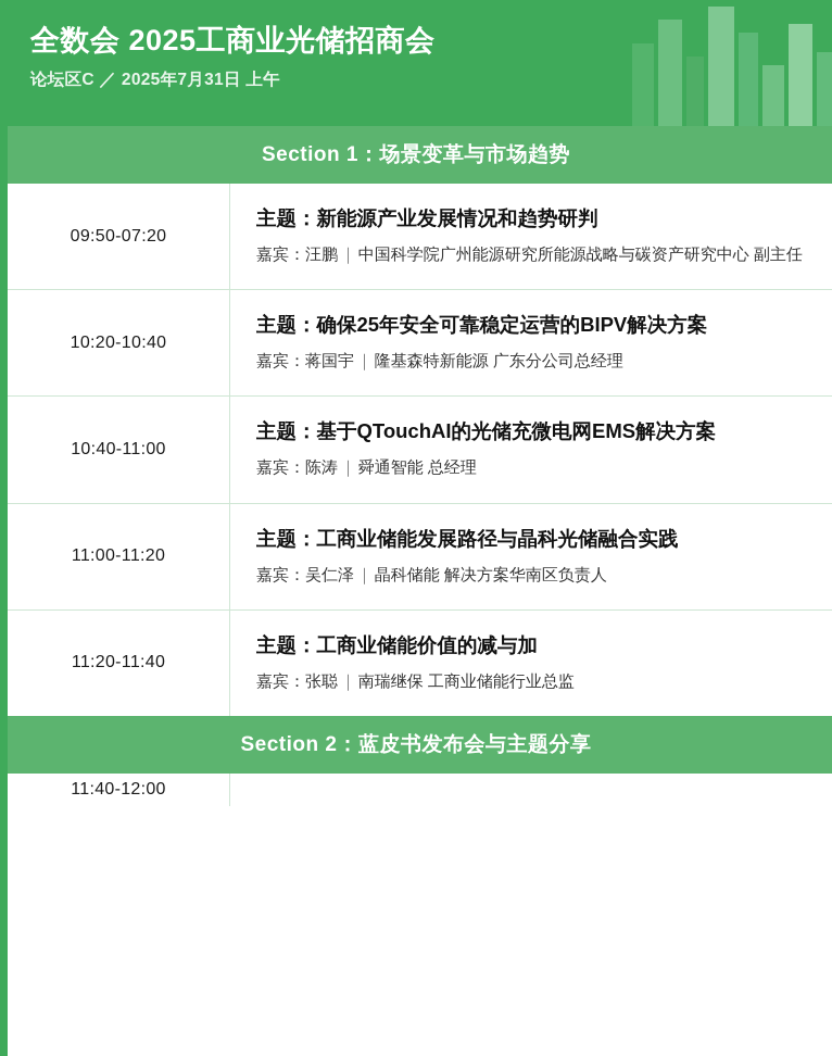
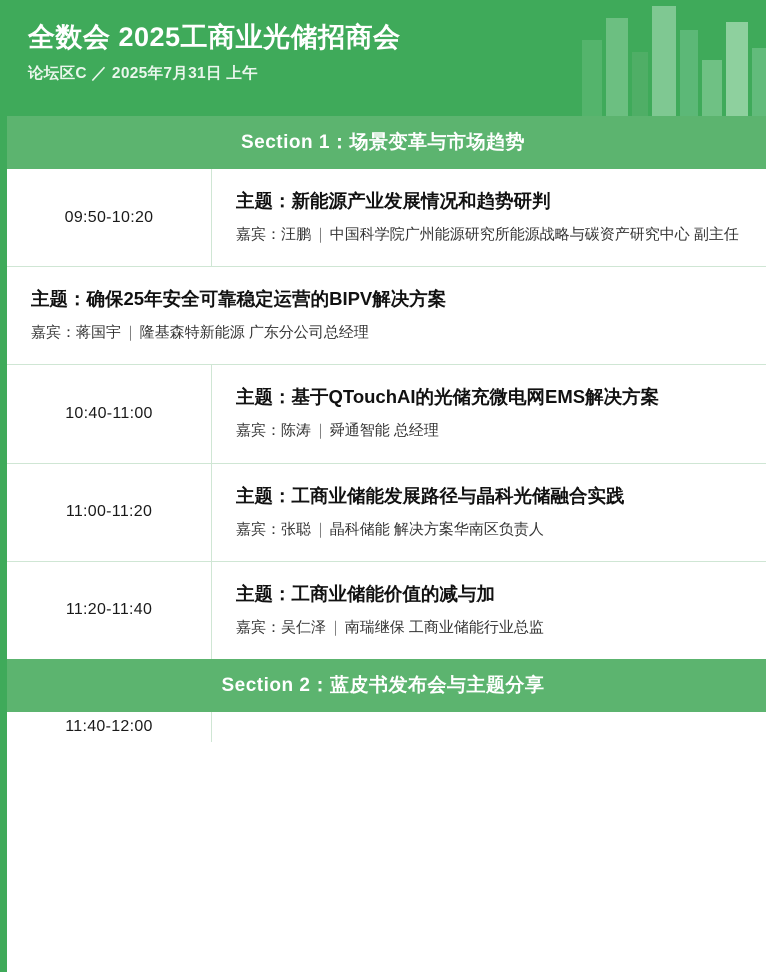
  全数会 2025工商业光储招商会
  论坛区C ／ 2025年7月31日 上午
  Section 1：场景变革与市场趋势
- 09:50-07:20
+ 09:50-10:20
  主题：新能源产业发展情况和趋势研判
  嘉宾：汪鹏｜中国科学院广州能源研究所能源战略与碳资产研究中心 副主任
- 10:20-10:40
  主题：确保25年安全可靠稳定运营的BIPV解决方案
  嘉宾：蒋国宇｜隆基森特新能源 广东分公司总经理
  10:40-11:00
  主题：基于QTouchAI的光储充微电网EMS解决方案
  嘉宾：陈涛｜舜通智能 总经理
  11:00-11:20
  主题：工商业储能发展路径与晶科光储融合实践
- 嘉宾：吴仁泽｜晶科储能 解决方案华南区负责人
+ 嘉宾：张聪｜晶科储能 解决方案华南区负责人
  11:20-11:40
  主题：工商业储能价值的减与加
- 嘉宾：张聪｜南瑞继保 工商业储能行业总监
+ 嘉宾：吴仁泽｜南瑞继保 工商业储能行业总监
  Section 2：蓝皮书发布会与主题分享
  11:40-12:00
